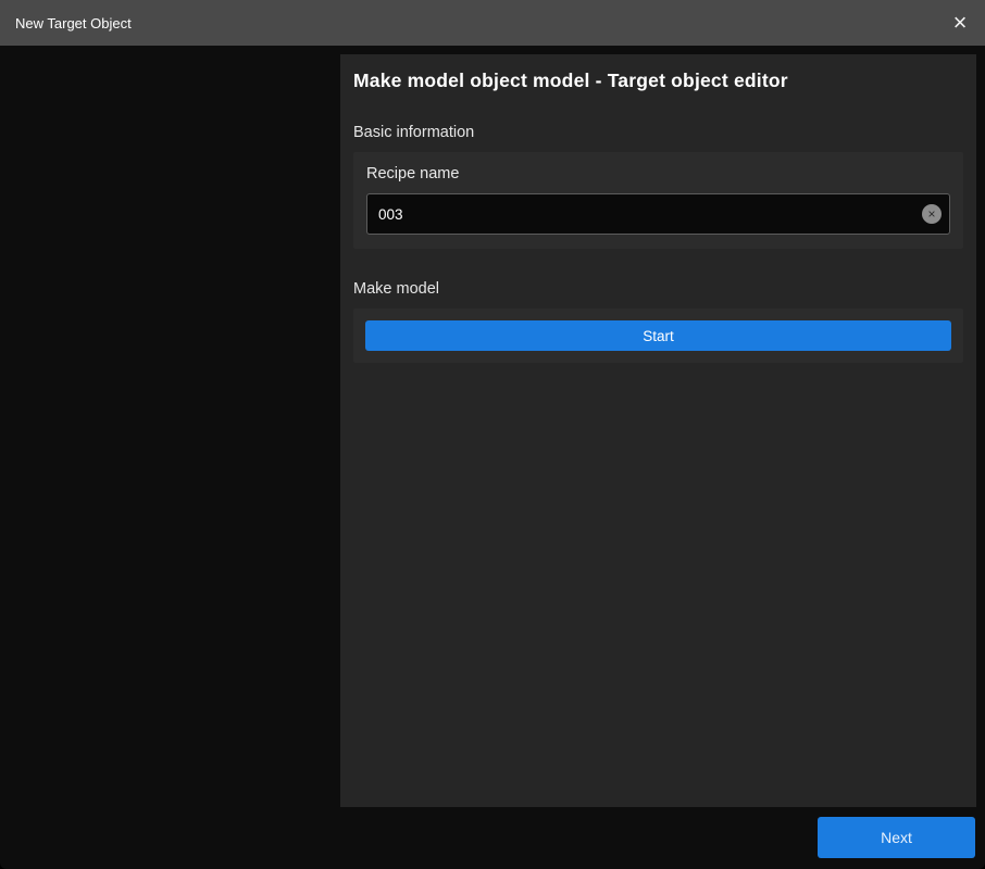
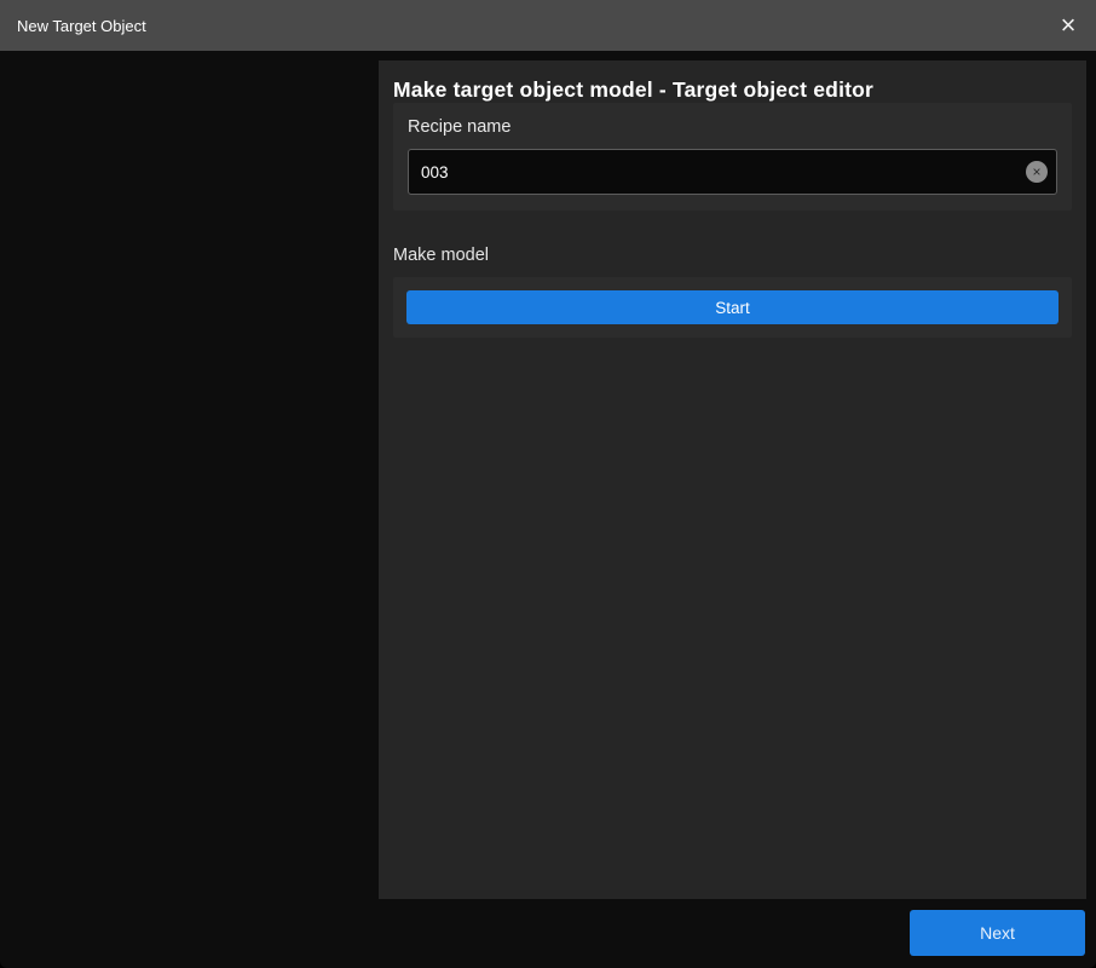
  New Target Object
  ×
- Make model object model - Target object editor
+ Make target object model - Target object editor
- Basic information
  Recipe name
  003
  ×
  Make model
  Start
  Next
